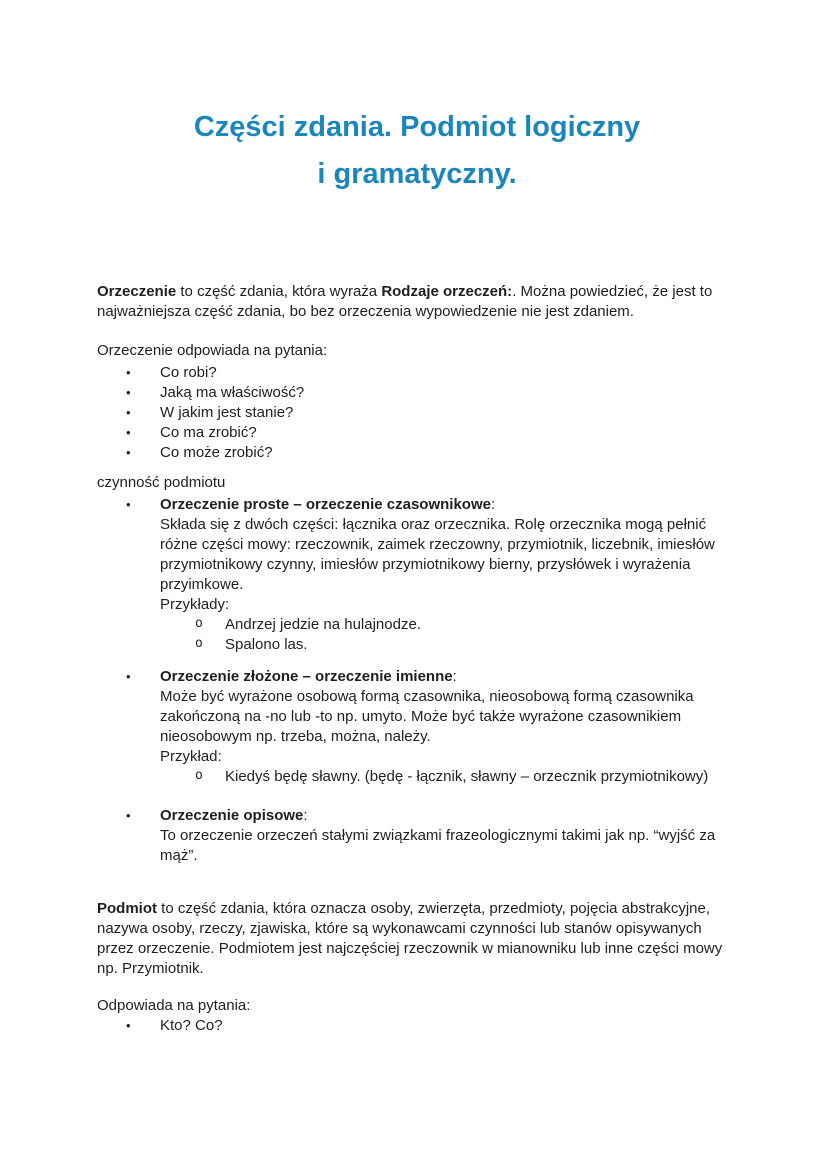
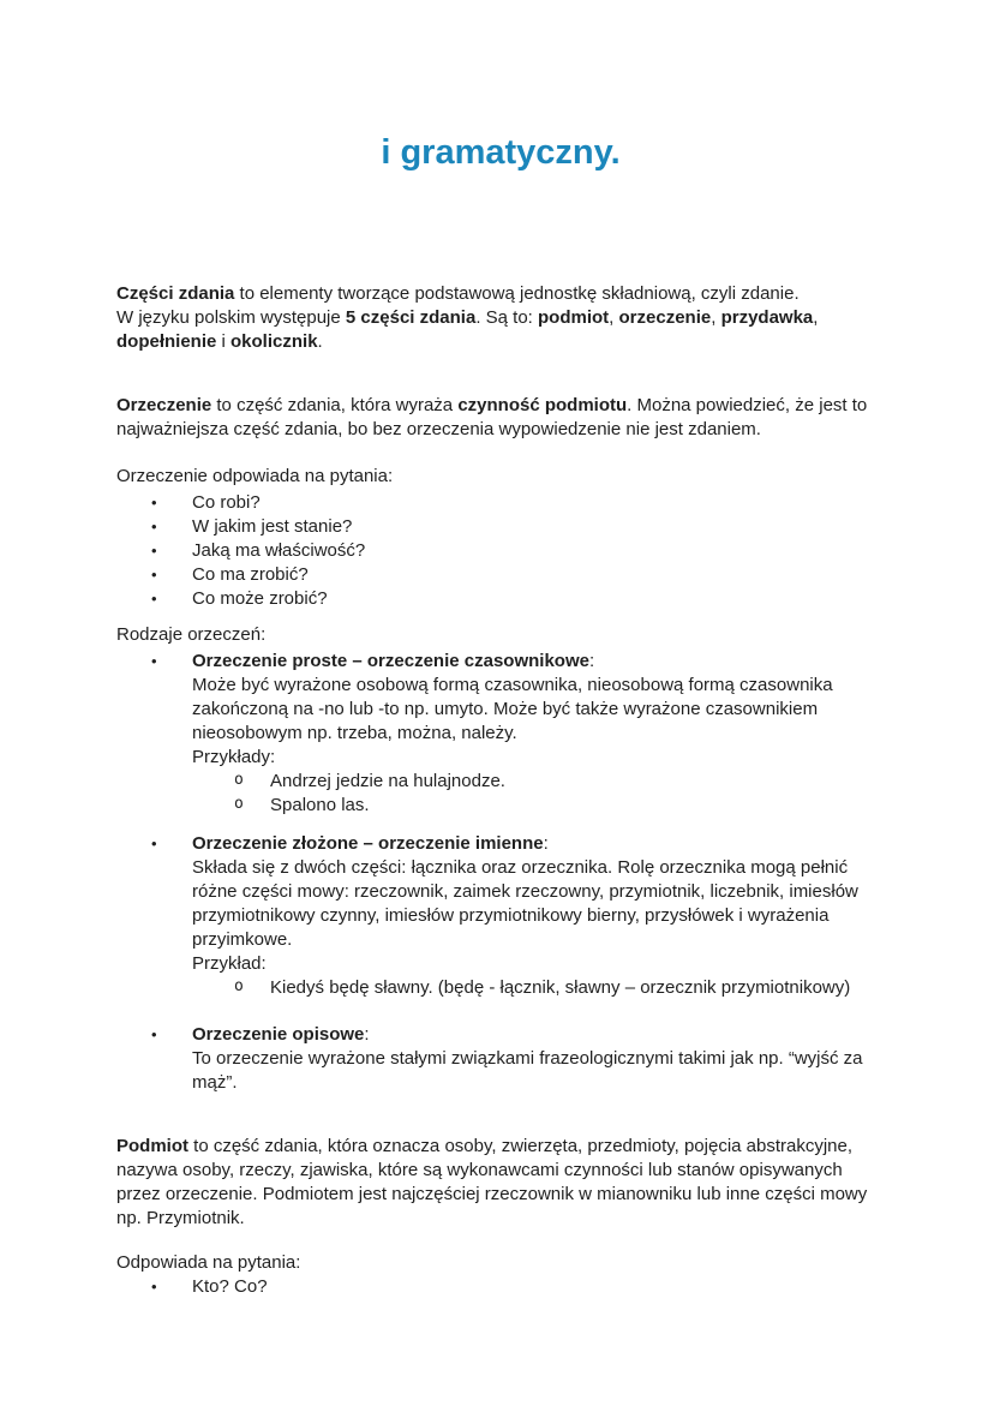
- Części zdania. Podmiot logiczny
  i gramatyczny.
+ Części zdania to elementy tworzące podstawową jednostkę składniową, czyli zdanie.
+ W języku polskim występuje 5 części zdania. Są to: podmiot, orzeczenie, przydawka, dopełnienie i okolicznik.
- Orzeczenie to część zdania, która wyraża Rodzaje orzeczeń:. Można powiedzieć, że jest to najważniejsza część zdania, bo bez orzeczenia wypowiedzenie nie jest zdaniem.
+ Orzeczenie to część zdania, która wyraża czynność podmiotu. Można powiedzieć, że jest to najważniejsza część zdania, bo bez orzeczenia wypowiedzenie nie jest zdaniem.
  Orzeczenie odpowiada na pytania:
  •
  Co robi?
  •
- Jaką ma właściwość?
+ W jakim jest stanie?
  •
- W jakim jest stanie?
+ Jaką ma właściwość?
  •
  Co ma zrobić?
  •
  Co może zrobić?
- czynność podmiotu
+ Rodzaje orzeczeń:
  •
  Orzeczenie proste – orzeczenie czasownikowe:
- Składa się z dwóch części: łącznika oraz orzecznika. Rolę orzecznika mogą pełnić różne części mowy: rzeczownik, zaimek rzeczowny, przymiotnik, liczebnik, imiesłów przymiotnikowy czynny, imiesłów przymiotnikowy bierny, przysłówek i wyrażenia przyimkowe.
+ Może być wyrażone osobową formą czasownika, nieosobową formą czasownika zakończoną na -no lub -to np. umyto. Może być także wyrażone czasownikiem nieosobowym np. trzeba, można, należy.
  Przykłady:
  o
  Andrzej jedzie na hulajnodze.
  o
  Spalono las.
  •
  Orzeczenie złożone – orzeczenie imienne:
- Może być wyrażone osobową formą czasownika, nieosobową formą czasownika zakończoną na -no lub -to np. umyto. Może być także wyrażone czasownikiem nieosobowym np. trzeba, można, należy.
+ Składa się z dwóch części: łącznika oraz orzecznika. Rolę orzecznika mogą pełnić różne części mowy: rzeczownik, zaimek rzeczowny, przymiotnik, liczebnik, imiesłów przymiotnikowy czynny, imiesłów przymiotnikowy bierny, przysłówek i wyrażenia przyimkowe.
  Przykład:
  o
  Kiedyś będę sławny. (będę - łącznik, sławny – orzecznik przymiotnikowy)
  •
  Orzeczenie opisowe:
- To orzeczenie orzeczeń stałymi związkami frazeologicznymi takimi jak np. “wyjść za mąż”.
+ To orzeczenie wyrażone stałymi związkami frazeologicznymi takimi jak np. “wyjść za mąż”.
  Podmiot to część zdania, która oznacza osoby, zwierzęta, przedmioty, pojęcia abstrakcyjne, nazywa osoby, rzeczy, zjawiska, które są wykonawcami czynności lub stanów opisywanych przez orzeczenie. Podmiotem jest najczęściej rzeczownik w mianowniku lub inne części mowy np. Przymiotnik.
  Odpowiada na pytania:
  •
  Kto? Co?
